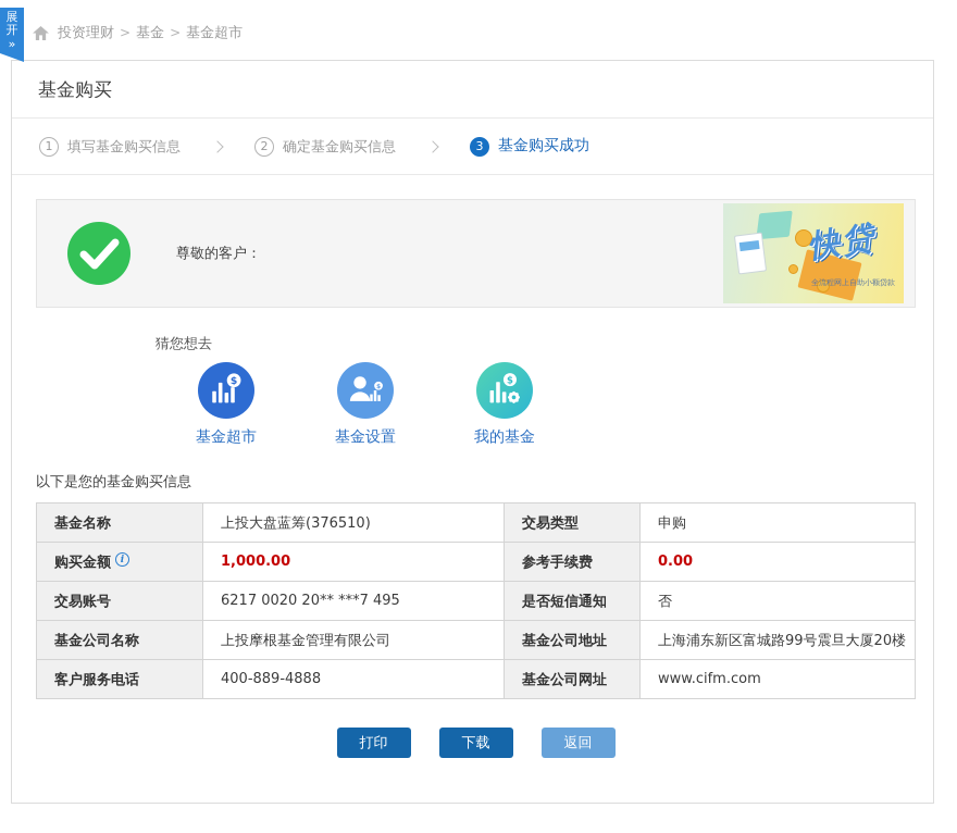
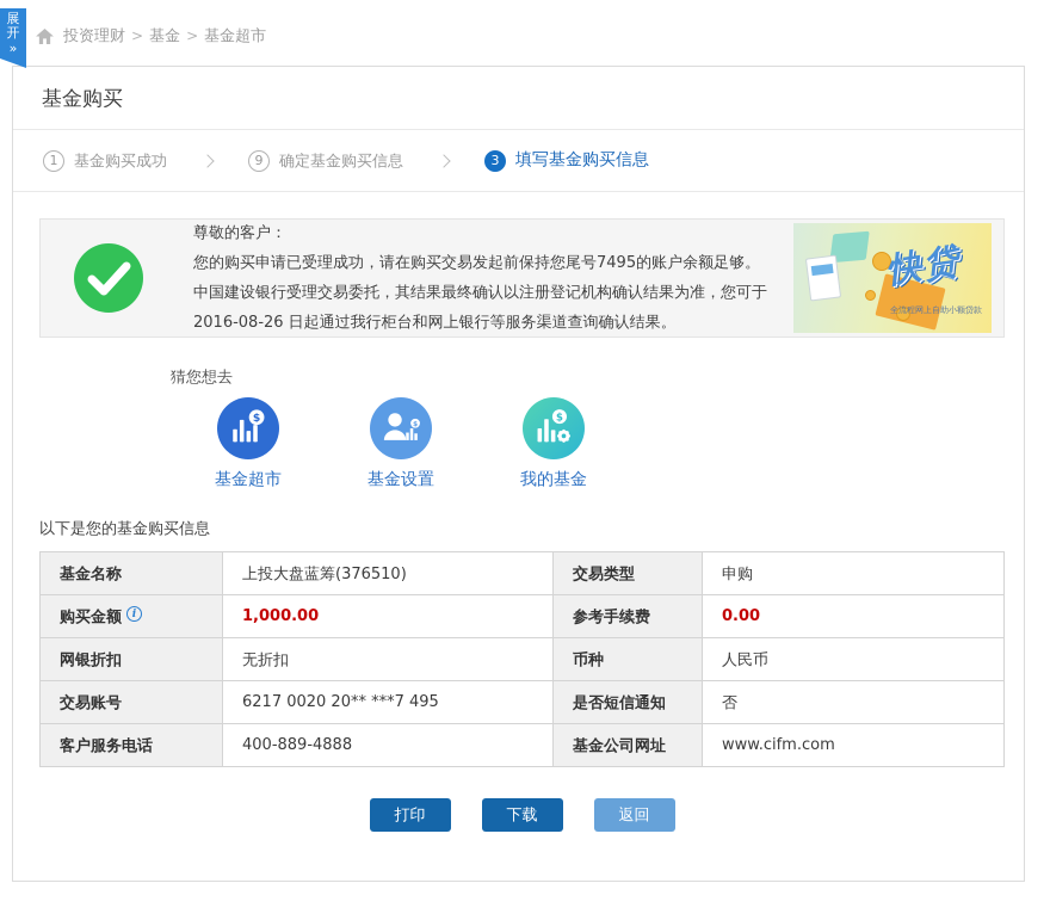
  展开
  »
  投资理财
  >
  基金
  >
  基金超市
  基金购买
  1
- 填写基金购买信息
+ 基金购买成功
- 2
+ 9
  确定基金购买信息
  3
- 基金购买成功
+ 填写基金购买信息
  尊敬的客户：
+ 您的购买申请已受理成功，请在购买交易发起前保持您尾号7495的账户余额足够。
+ 中国建设银行受理交易委托，其结果最终确认以注册登记机构确认结果为准，您可于 2016-08-26 日起通过我行柜台和网上银行等服务渠道查询确认结果。
  全流程网上自助小额贷款
  猜您想去
  $
  基金超市
  基金设置
  $
  我的基金
  以下是您的基金购买信息
  基金名称	上投大盘蓝筹(376510)	交易类型	申购
  购买金额 i	1,000.00	参考手续费	0.00
+ 网银折扣	无折扣	币种	人民币
  交易账号	6217 0020 20** ***7 495	是否短信通知	否
- 基金公司名称	上投摩根基金管理有限公司	基金公司地址	上海浦东新区富城路99号震旦大厦20楼
  客户服务电话	400-889-4888	基金公司网址	www.cifm.com
  打印
  下载
  返回
